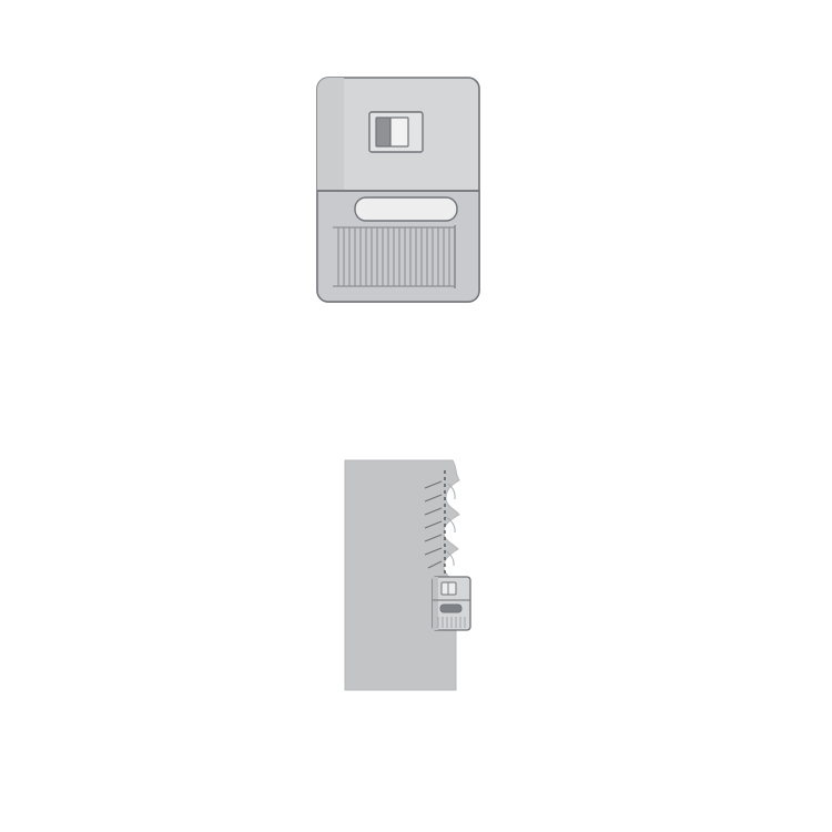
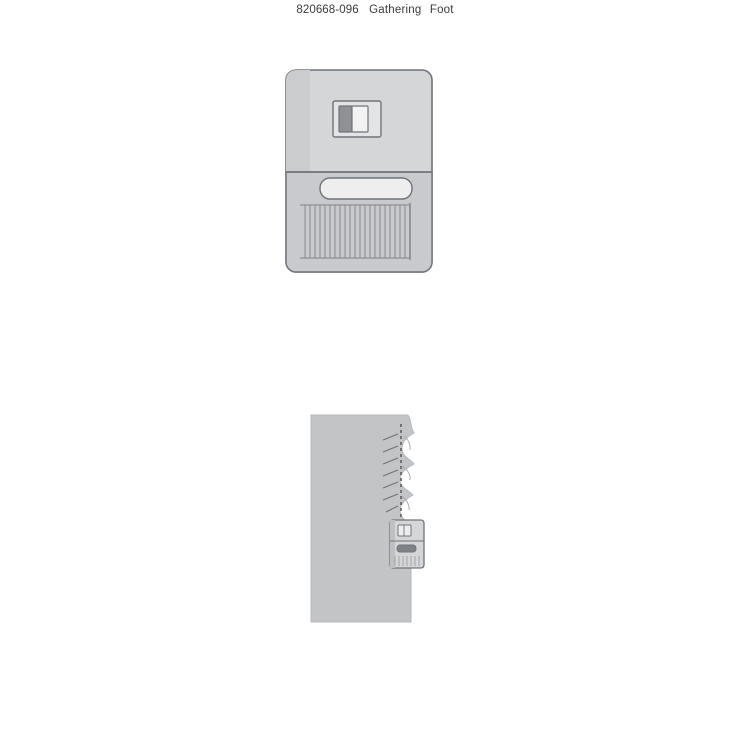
+ 820668-096 Gathering Foot
